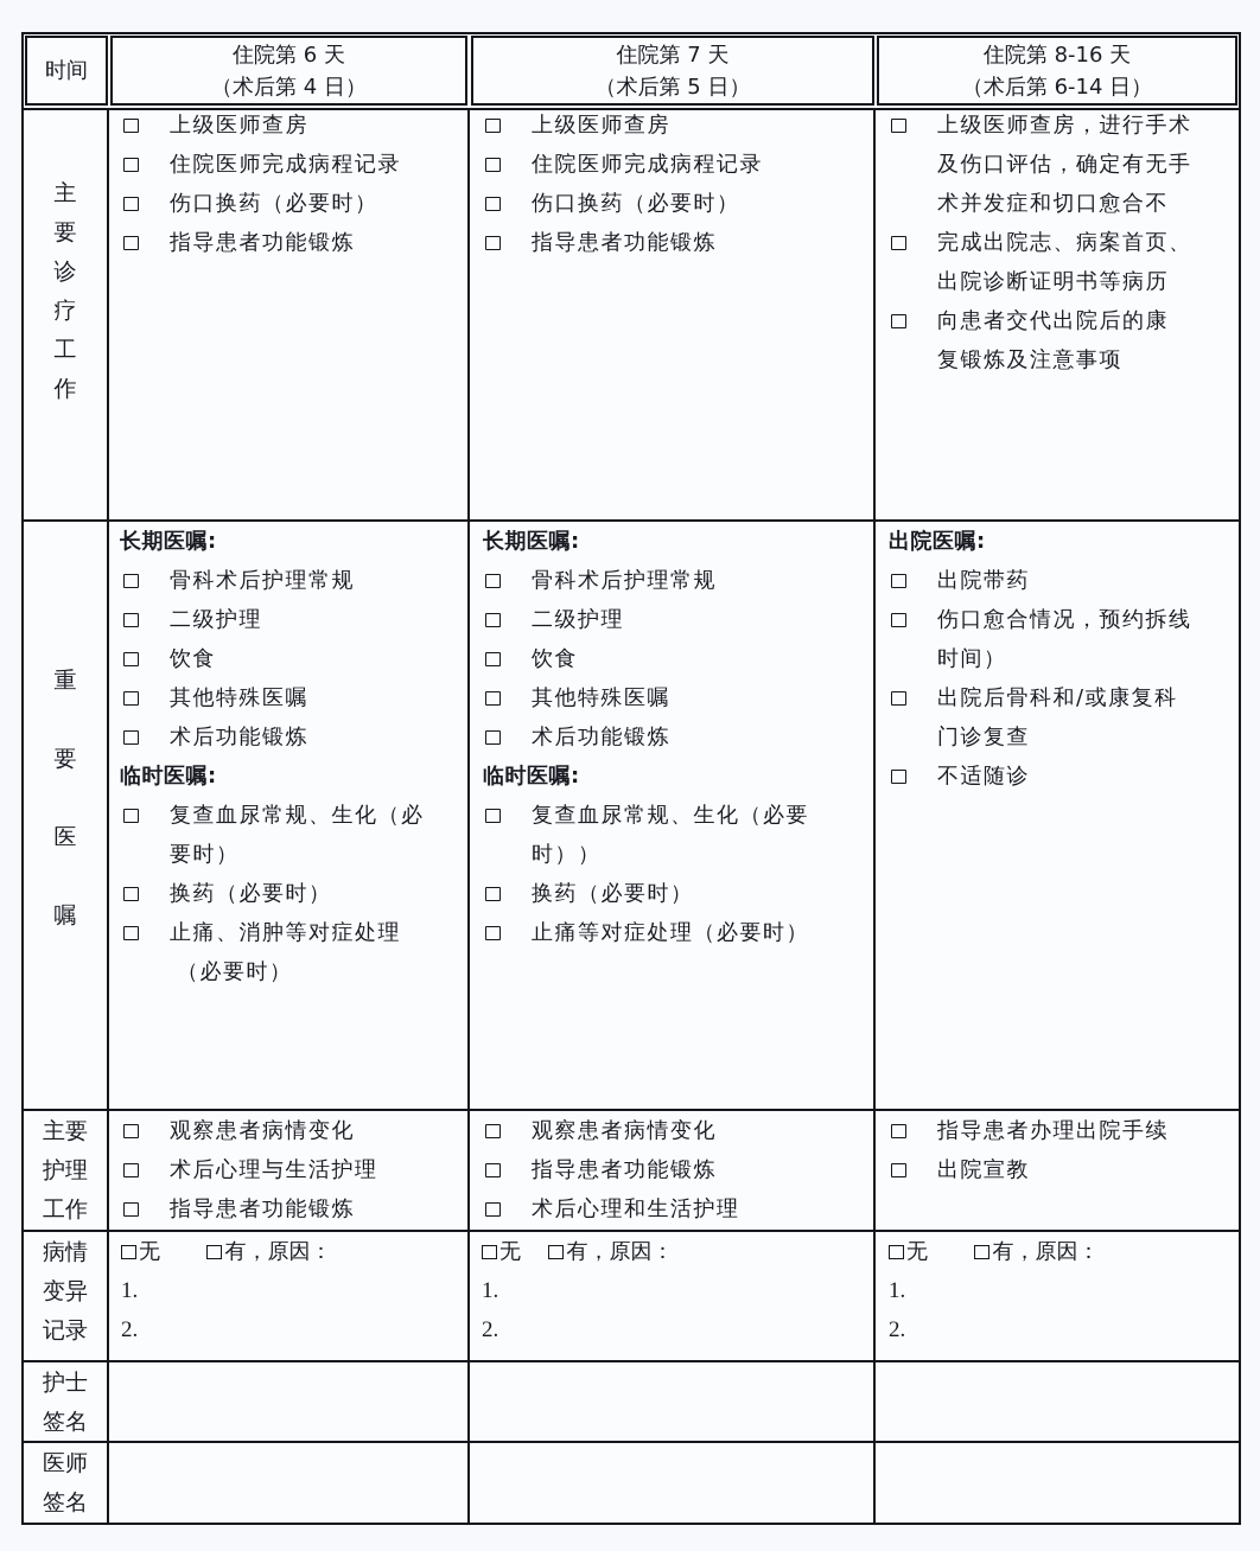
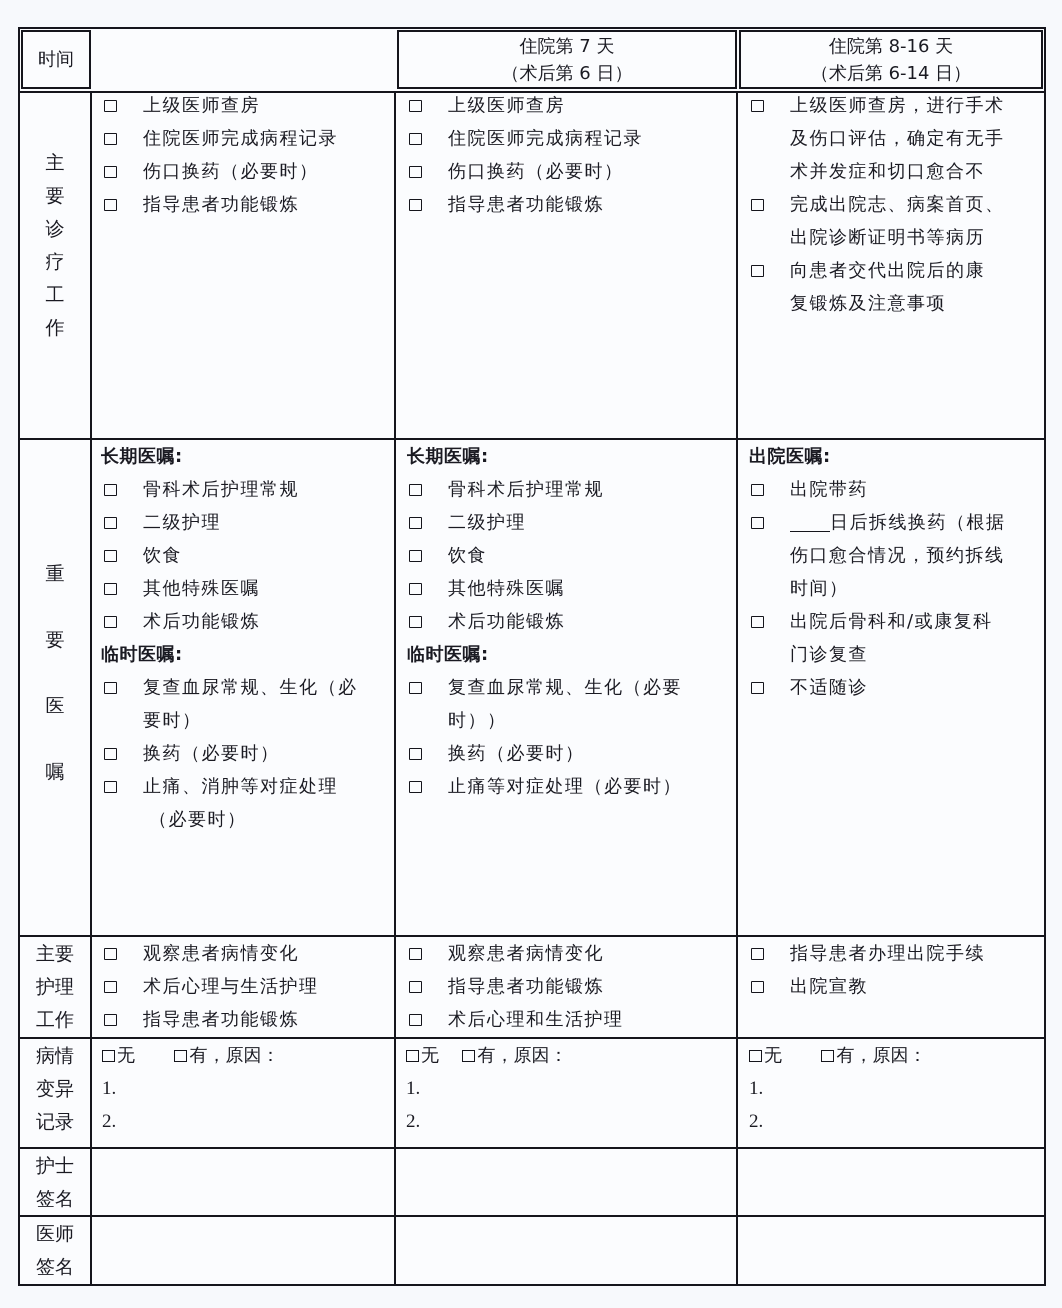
  时间
- 住院第 6 天
- （术后第 4 日）
  住院第 7 天
- （术后第 5 日）
+ （术后第 6 日）
  住院第 8-16 天
  （术后第 6-14 日）
  主
  要
  诊
  疗
  工
  作
  上级医师查房
  住院医师完成病程记录
  伤口换药（必要时）
  指导患者功能锻炼
  上级医师查房
  住院医师完成病程记录
  伤口换药（必要时）
  指导患者功能锻炼
  上级医师查房，进行手术
  及伤口评估，确定有无手
  术并发症和切口愈合不
  完成出院志、病案首页、
  出院诊断证明书等病历
  向患者交代出院后的康
  复锻炼及注意事项
  重
  要
  医
  嘱
  长期医嘱:
  骨科术后护理常规
  二级护理
  饮食
  其他特殊医嘱
  术后功能锻炼
  临时医嘱:
  复查血尿常规、生化（必
  要时）
  换药（必要时）
  止痛、消肿等对症处理
  （必要时）
  长期医嘱:
  骨科术后护理常规
  二级护理
  饮食
  其他特殊医嘱
  术后功能锻炼
  临时医嘱:
  复查血尿常规、生化（必要
  时））
  换药（必要时）
  止痛等对症处理（必要时）
  出院医嘱:
  出院带药
+ 日后拆线换药（根据
  伤口愈合情况，预约拆线
  时间）
  出院后骨科和/或康复科
  门诊复查
  不适随诊
  主要
  护理
  工作
  观察患者病情变化
  术后心理与生活护理
  指导患者功能锻炼
  观察患者病情变化
  指导患者功能锻炼
  术后心理和生活护理
  指导患者办理出院手续
  出院宣教
  病情
  变异
  记录
  无 有，原因：
  1.
  2.
  无 有，原因：
  1.
  2.
  无 有，原因：
  1.
  2.
  护士
  签名
  医师
  签名
